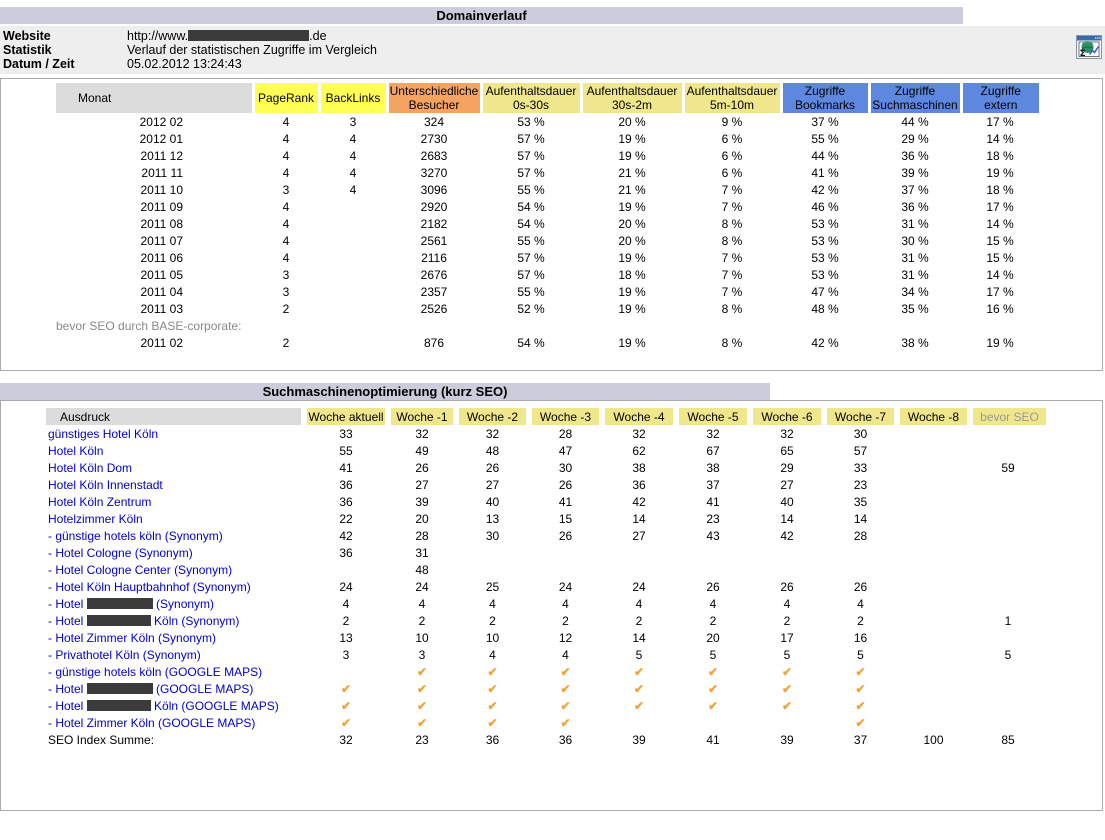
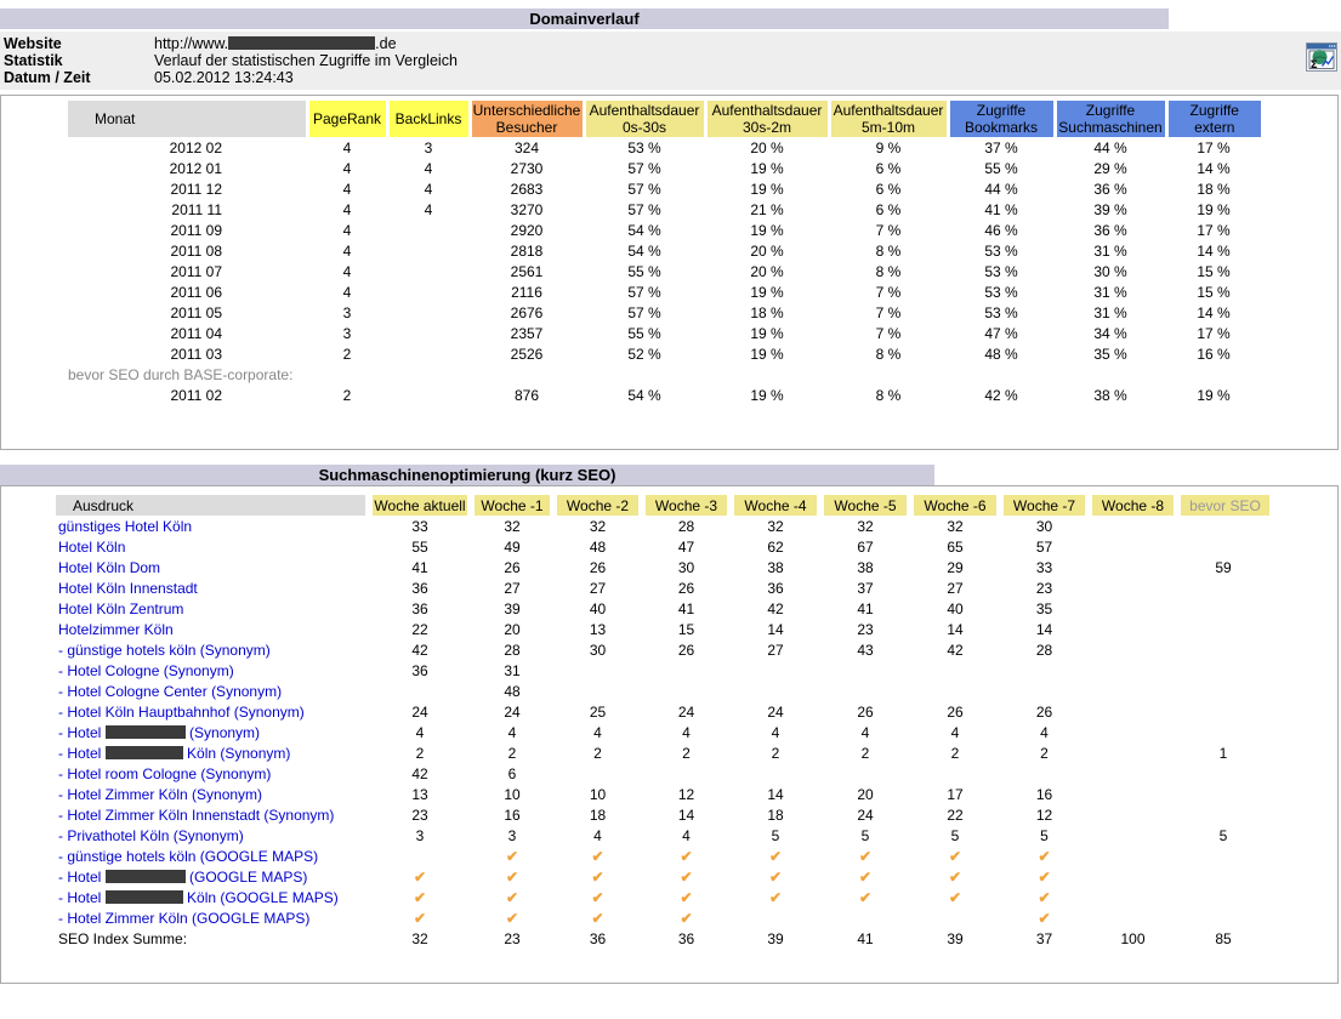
  Domainverlauf
  Website http://www. .de
  Statistik Verlauf der statistischen Zugriffe im Vergleich
  Datum / Zeit 05.02.2012 13:24:43
  Σ
  Monat	PageRank	BackLinks	UnterschiedlicheBesucher	Aufenthaltsdauer0s-30s	Aufenthaltsdauer30s-2m	Aufenthaltsdauer5m-10m	ZugriffeBookmarks	ZugriffeSuchmaschinen	Zugriffeextern
  2012 02	4	3	324	53 %	20 %	9 %	37 %	44 %	17 %
  2012 01	4	4	2730	57 %	19 %	6 %	55 %	29 %	14 %
  2011 12	4	4	2683	57 %	19 %	6 %	44 %	36 %	18 %
  2011 11	4	4	3270	57 %	21 %	6 %	41 %	39 %	19 %
- 2011 10	3	4	3096	55 %	21 %	7 %	42 %	37 %	18 %
  2011 09	4		2920	54 %	19 %	7 %	46 %	36 %	17 %
- 2011 08	4		2182	54 %	20 %	8 %	53 %	31 %	14 %
+ 2011 08	4		2818	54 %	20 %	8 %	53 %	31 %	14 %
  2011 07	4		2561	55 %	20 %	8 %	53 %	30 %	15 %
  2011 06	4		2116	57 %	19 %	7 %	53 %	31 %	15 %
  2011 05	3		2676	57 %	18 %	7 %	53 %	31 %	14 %
  2011 04	3		2357	55 %	19 %	7 %	47 %	34 %	17 %
  2011 03	2		2526	52 %	19 %	8 %	48 %	35 %	16 %
  bevor SEO durch BASE-corporate:
  2011 02	2		876	54 %	19 %	8 %	42 %	38 %	19 %
  Suchmaschinenoptimierung (kurz SEO)
  Ausdruck	Woche aktuell	Woche -1	Woche -2	Woche -3	Woche -4	Woche -5	Woche -6	Woche -7	Woche -8	bevor SEO
  günstiges Hotel Köln	33	32	32	28	32	32	32	30
  Hotel Köln	55	49	48	47	62	67	65	57
  Hotel Köln Dom	41	26	26	30	38	38	29	33		59
  Hotel Köln Innenstadt	36	27	27	26	36	37	27	23
  Hotel Köln Zentrum	36	39	40	41	42	41	40	35
  Hotelzimmer Köln	22	20	13	15	14	23	14	14
  - günstige hotels köln (Synonym)	42	28	30	26	27	43	42	28
  - Hotel Cologne (Synonym)	36	31
  - Hotel Cologne Center (Synonym)		48
  - Hotel Köln Hauptbahnhof (Synonym)	24	24	25	24	24	26	26	26
  - Hotel (Synonym)	4	4	4	4	4	4	4	4
  - Hotel Köln (Synonym)	2	2	2	2	2	2	2	2		1
+ - Hotel room Cologne (Synonym)	42	6
  - Hotel Zimmer Köln (Synonym)	13	10	10	12	14	20	17	16
+ - Hotel Zimmer Köln Innenstadt (Synonym)	23	16	18	14	18	24	22	12
  - Privathotel Köln (Synonym)	3	3	4	4	5	5	5	5		5
  - günstige hotels köln (GOOGLE MAPS)		✔	✔	✔	✔	✔	✔	✔
  - Hotel (GOOGLE MAPS)	✔	✔	✔	✔	✔	✔	✔	✔
  - Hotel Köln (GOOGLE MAPS)	✔	✔	✔	✔	✔	✔	✔	✔
  - Hotel Zimmer Köln (GOOGLE MAPS)	✔	✔	✔	✔				✔
  SEO Index Summe:	32	23	36	36	39	41	39	37	100	85
